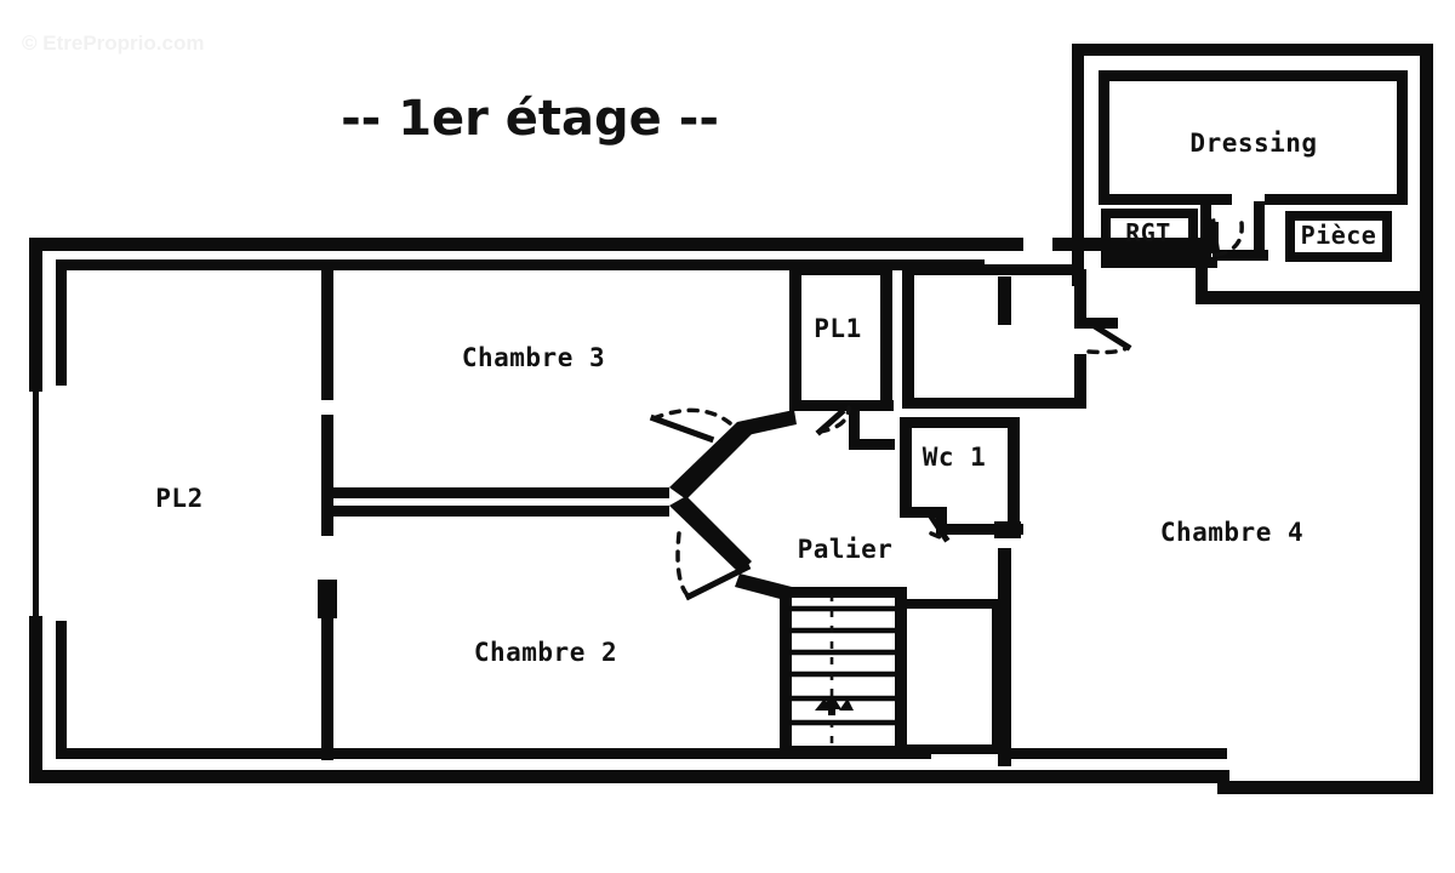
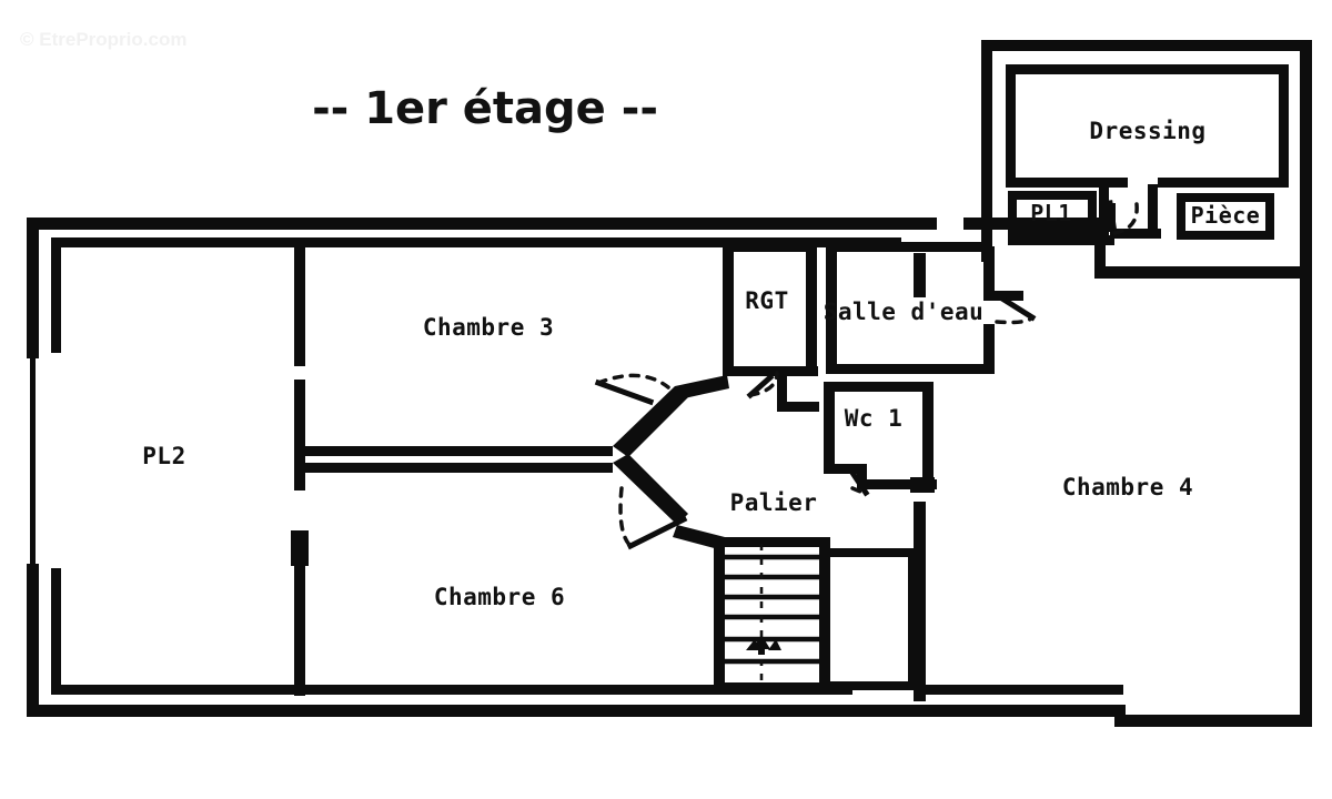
  -- 1er étage --
  PL2
  Chambre 3
- Chambre 2
+ Chambre 6
- PL1
+ RGT
+ Salle d'eau
  Wc 1
  Palier
  Chambre 4
  Dressing
- RGT
+ PL1
  Pièce
